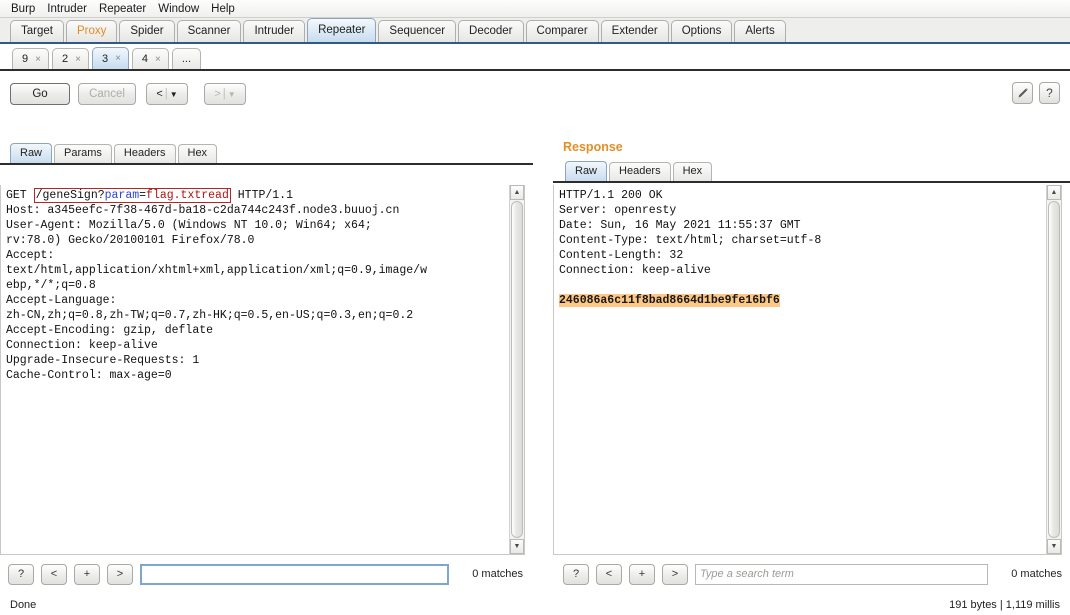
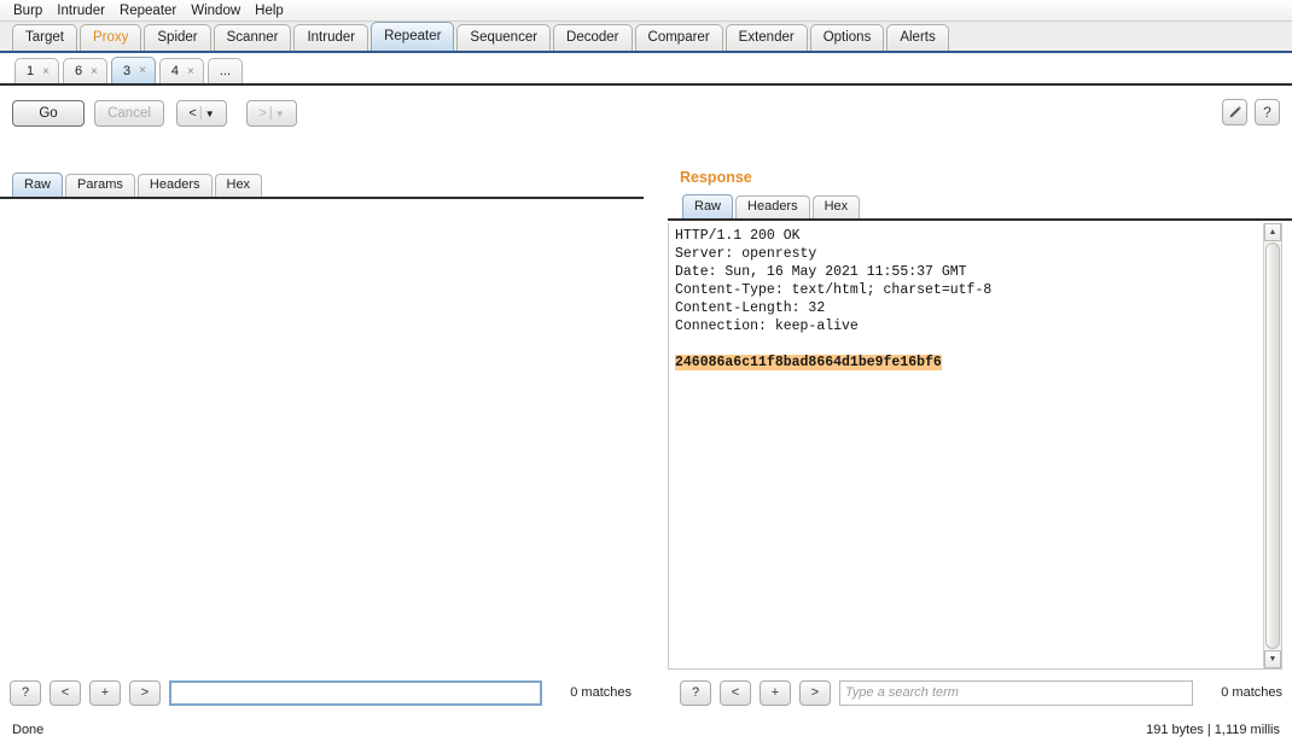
  Burp
  Intruder
  Repeater
  Window
  Help
  Target
  Proxy
  Spider
  Scanner
  Intruder
  Repeater
  Sequencer
  Decoder
  Comparer
  Extender
  Options
  Alerts
- 9
+ 1
  ×
- 2
+ 6
  ×
  3
  ×
  4
  ×
  ...
  Go
  Cancel
  <
  |
  ▼
  >
  |
  ▼
  ?
  Raw
  Params
  Headers
  Hex
- GET /geneSign?param=flag.txtread HTTP/1.1 Host: a345eefc-7f38-467d-ba18-c2da744c243f.node3.buuoj.cn
- User-Agent: Mozilla/5.0 (Windows NT 10.0; Win64; x64;
- rv:78.0) Gecko/20100101 Firefox/78.0
- Accept:
- text/html,application/xhtml+xml,application/xml;q=0.9,image/w
- ebp,*/*;q=0.8
- Accept-Language:
- zh-CN,zh;q=0.8,zh-TW;q=0.7,zh-HK;q=0.5,en-US;q=0.3,en;q=0.2
- Accept-Encoding: gzip, deflate
- Connection: keep-alive
- Upgrade-Insecure-Requests: 1
- Cache-Control: max-age=0
  ?
  <
  +
  >
  0 matches
  Done
  Response
  Raw
  Headers
  Hex
  HTTP/1.1 200 OK
  Server: openresty
  Date: Sun, 16 May 2021 11:55:37 GMT
  Content-Type: text/html; charset=utf-8
  Content-Length: 32
  Connection: keep-alive 246086a6c11f8bad8664d1be9fe16bf6
  ?
  <
  +
  >
  Type a search term
  0 matches
  191 bytes | 1,119 millis
